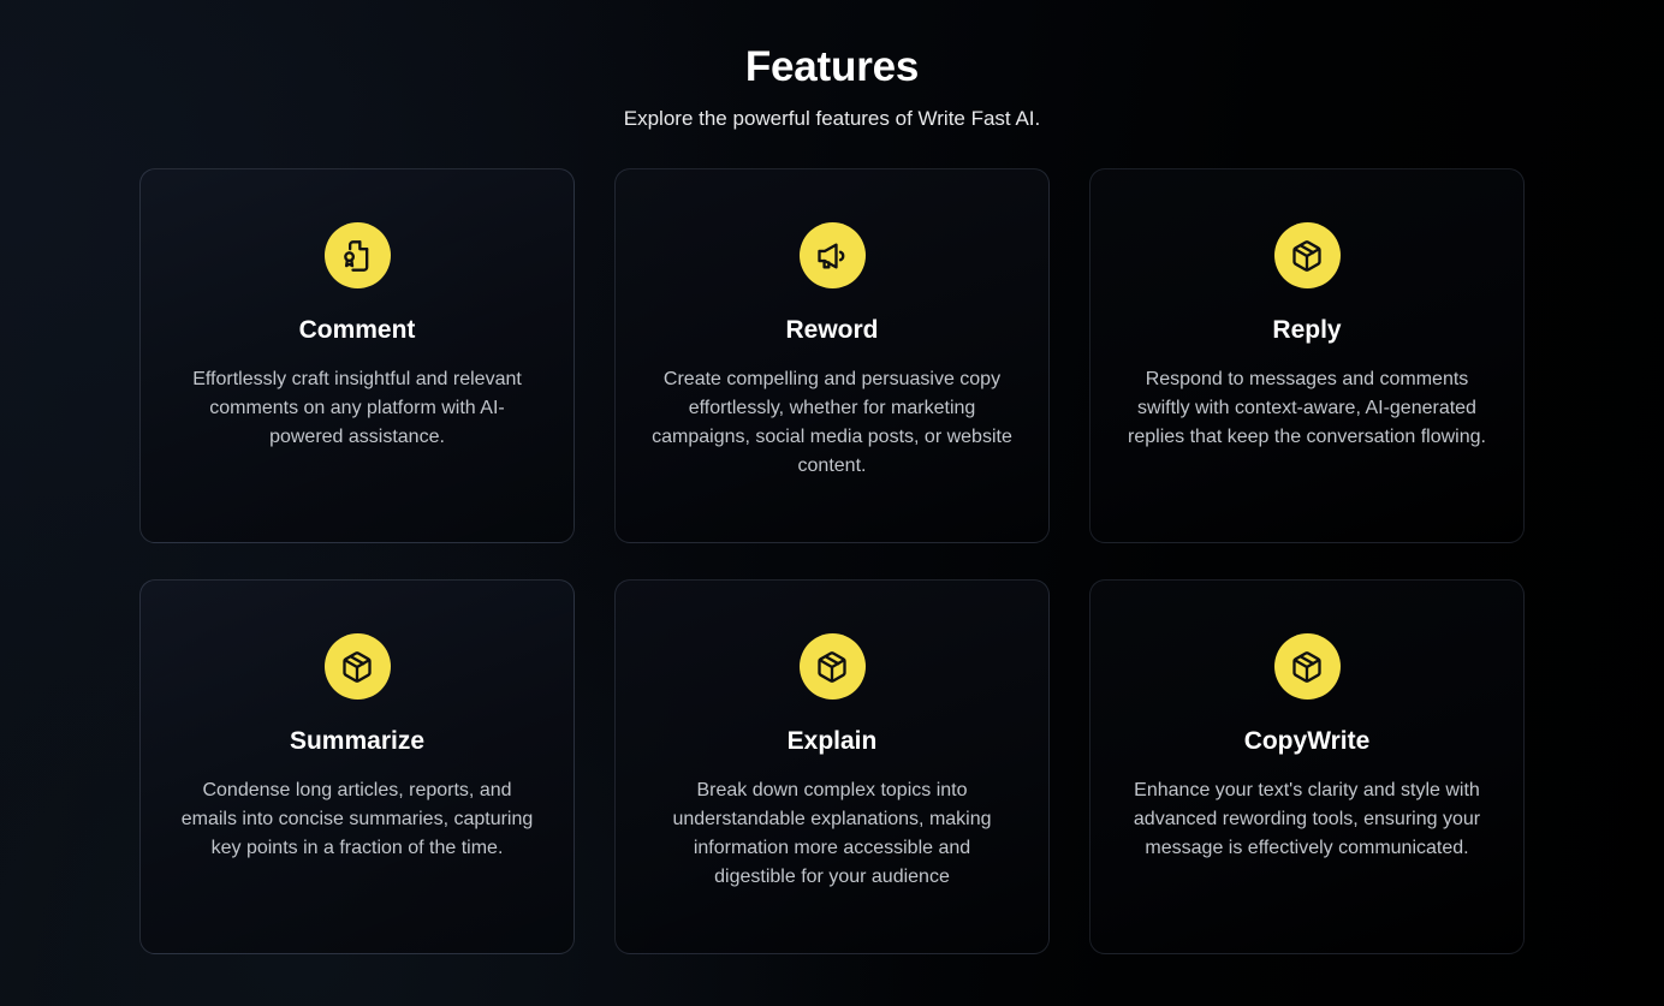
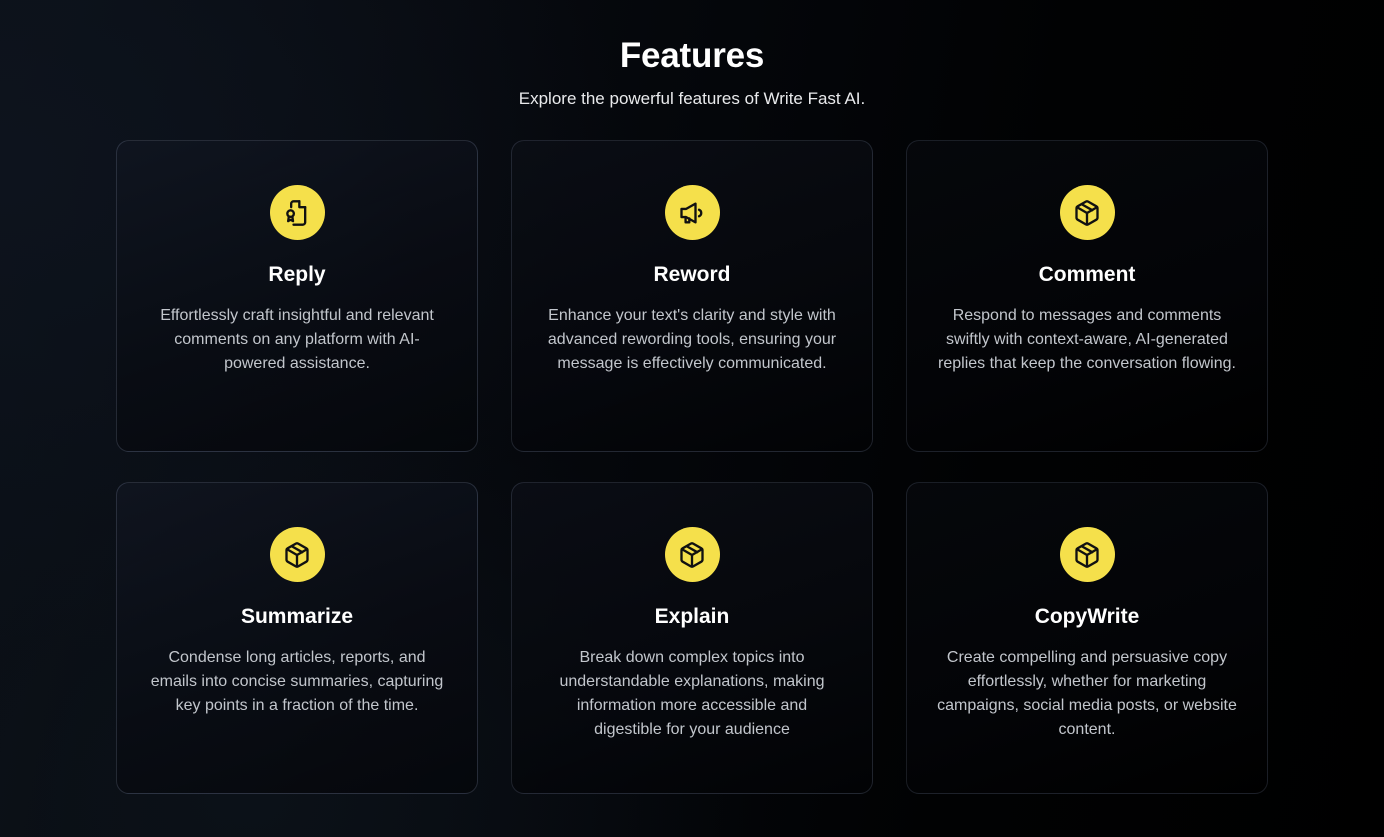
  Features
  Explore the powerful features of Write Fast AI.
- Comment
+ Reply
  Effortlessly craft insightful and relevant comments on any platform with AI-powered assistance.
  Reword
- Create compelling and persuasive copy effortlessly, whether for marketing campaigns, social media posts, or website content.
+ Enhance your text's clarity and style with advanced rewording tools, ensuring your message is effectively communicated.
- Reply
+ Comment
  Respond to messages and comments swiftly with context-aware, AI-generated replies that keep the conversation flowing.
  Summarize
  Condense long articles, reports, and emails into concise summaries, capturing key points in a fraction of the time.
  Explain
  Break down complex topics into understandable explanations, making information more accessible and digestible for your audience
  CopyWrite
- Enhance your text's clarity and style with advanced rewording tools, ensuring your message is effectively communicated.
+ Create compelling and persuasive copy effortlessly, whether for marketing campaigns, social media posts, or website content.
